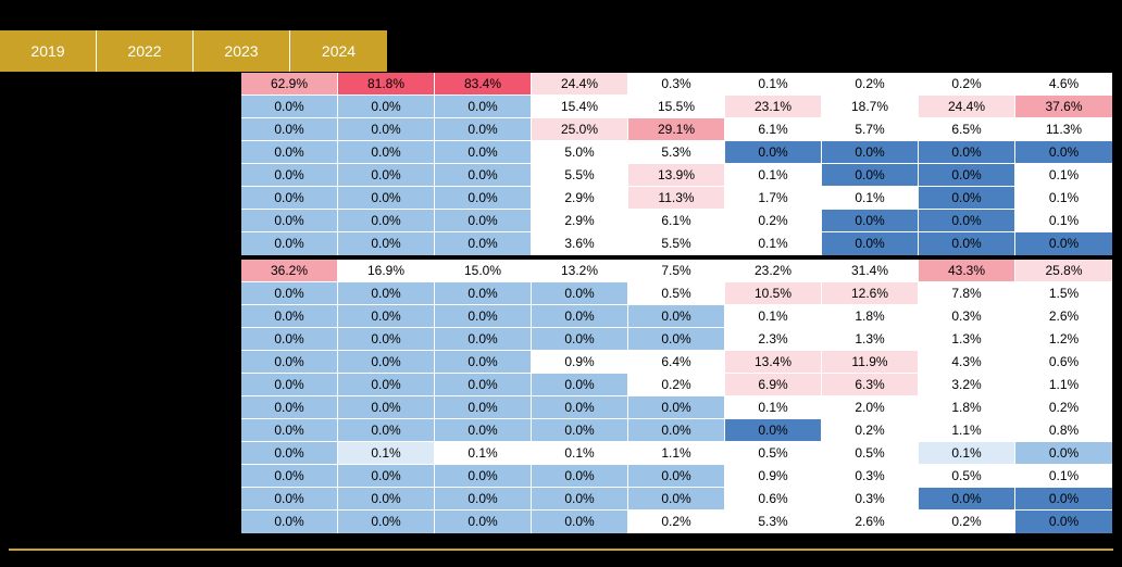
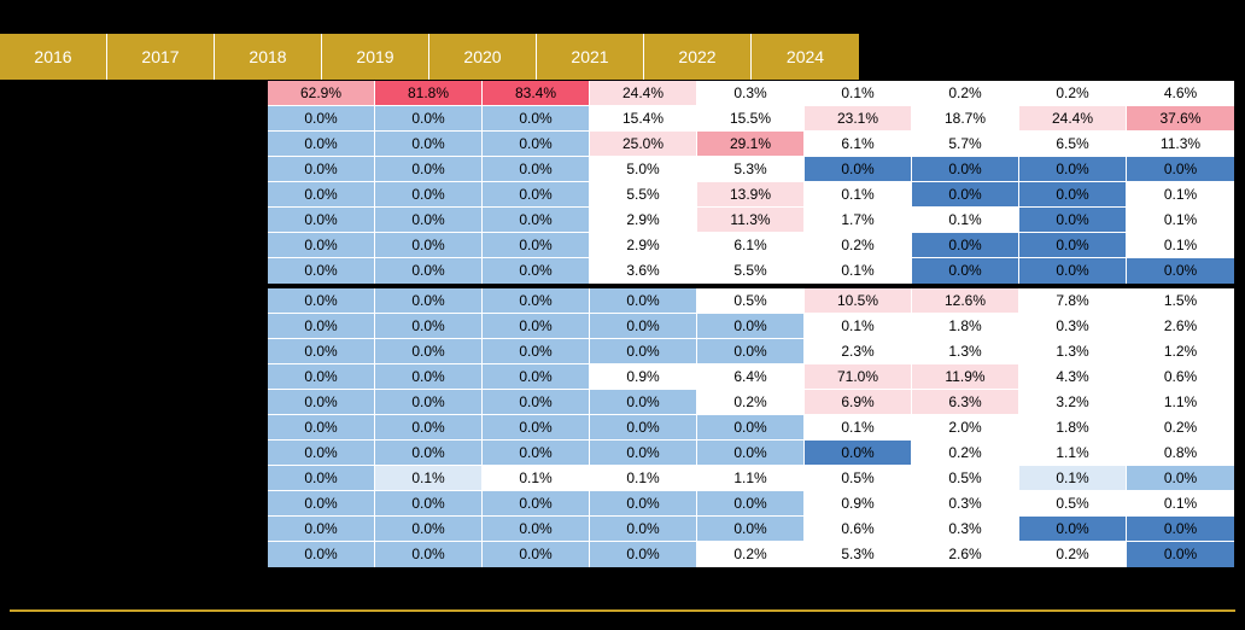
+ 2016
+ 2017
+ 2018
  2019
+ 2020
+ 2021
  2022
- 2023
  2024
  62.9%
  81.8%
  83.4%
  24.4%
  0.3%
  0.1%
  0.2%
  0.2%
  4.6%
  0.0%
  0.0%
  0.0%
  15.4%
  15.5%
  23.1%
  18.7%
  24.4%
  37.6%
  0.0%
  0.0%
  0.0%
  25.0%
  29.1%
  6.1%
  5.7%
  6.5%
  11.3%
  0.0%
  0.0%
  0.0%
  5.0%
  5.3%
  0.0%
  0.0%
  0.0%
  0.0%
  0.0%
  0.0%
  0.0%
  5.5%
  13.9%
  0.1%
  0.0%
  0.0%
  0.1%
  0.0%
  0.0%
  0.0%
  2.9%
  11.3%
  1.7%
  0.1%
  0.0%
  0.1%
  0.0%
  0.0%
  0.0%
  2.9%
  6.1%
  0.2%
  0.0%
  0.0%
  0.1%
  0.0%
  0.0%
  0.0%
  3.6%
  5.5%
  0.1%
  0.0%
  0.0%
  0.0%
- 36.2%
- 16.9%
- 15.0%
- 13.2%
- 7.5%
- 23.2%
- 31.4%
- 43.3%
- 25.8%
  0.0%
  0.0%
  0.0%
  0.0%
  0.5%
  10.5%
  12.6%
  7.8%
  1.5%
  0.0%
  0.0%
  0.0%
  0.0%
  0.0%
  0.1%
  1.8%
  0.3%
  2.6%
  0.0%
  0.0%
  0.0%
  0.0%
  0.0%
  2.3%
  1.3%
  1.3%
  1.2%
  0.0%
  0.0%
  0.0%
  0.9%
  6.4%
- 13.4%
+ 71.0%
  11.9%
  4.3%
  0.6%
  0.0%
  0.0%
  0.0%
  0.0%
  0.2%
  6.9%
  6.3%
  3.2%
  1.1%
  0.0%
  0.0%
  0.0%
  0.0%
  0.0%
  0.1%
  2.0%
  1.8%
  0.2%
  0.0%
  0.0%
  0.0%
  0.0%
  0.0%
  0.0%
  0.2%
  1.1%
  0.8%
  0.0%
  0.1%
  0.1%
  0.1%
  1.1%
  0.5%
  0.5%
  0.1%
  0.0%
  0.0%
  0.0%
  0.0%
  0.0%
  0.0%
  0.9%
  0.3%
  0.5%
  0.1%
  0.0%
  0.0%
  0.0%
  0.0%
  0.0%
  0.6%
  0.3%
  0.0%
  0.0%
  0.0%
  0.0%
  0.0%
  0.0%
  0.2%
  5.3%
  2.6%
  0.2%
  0.0%
